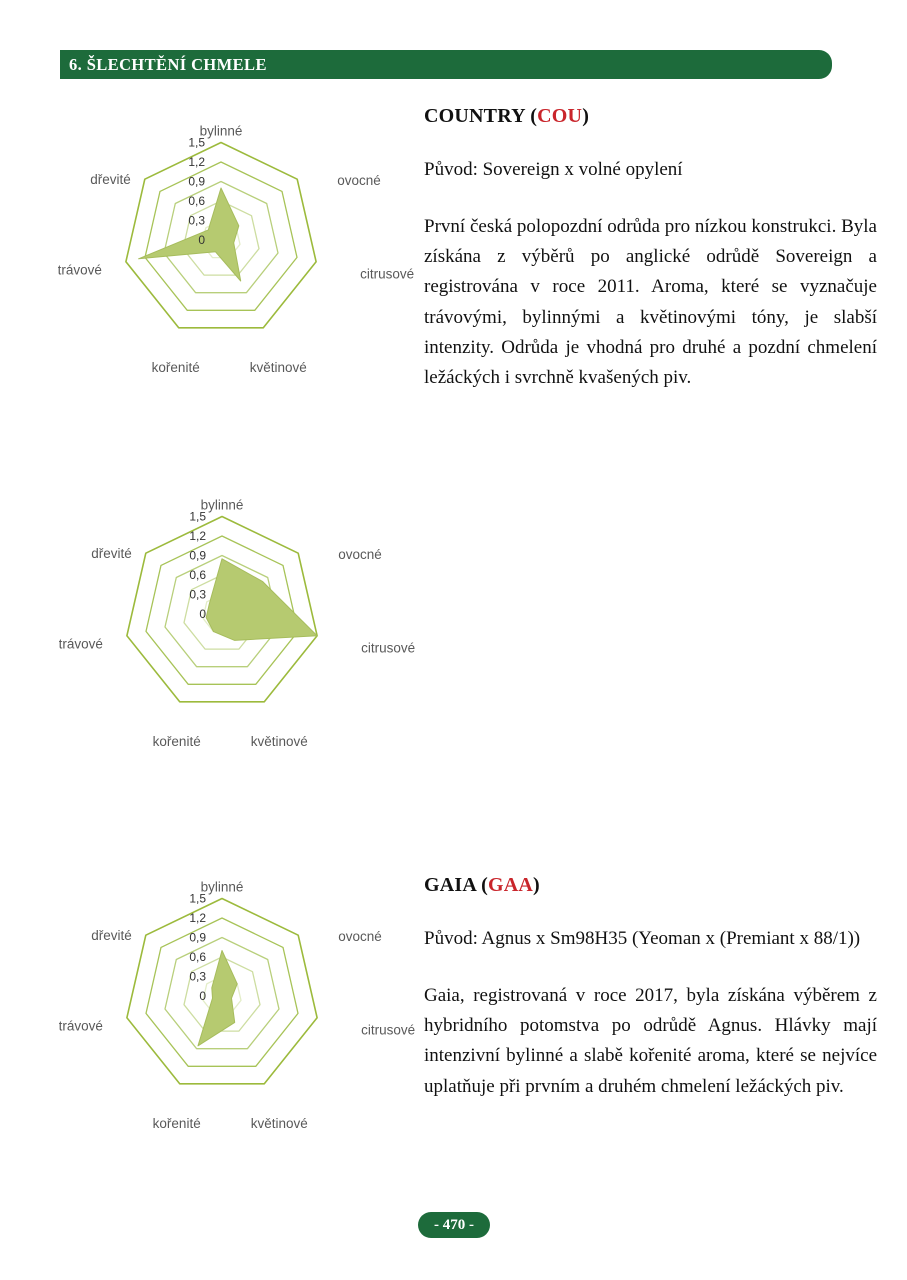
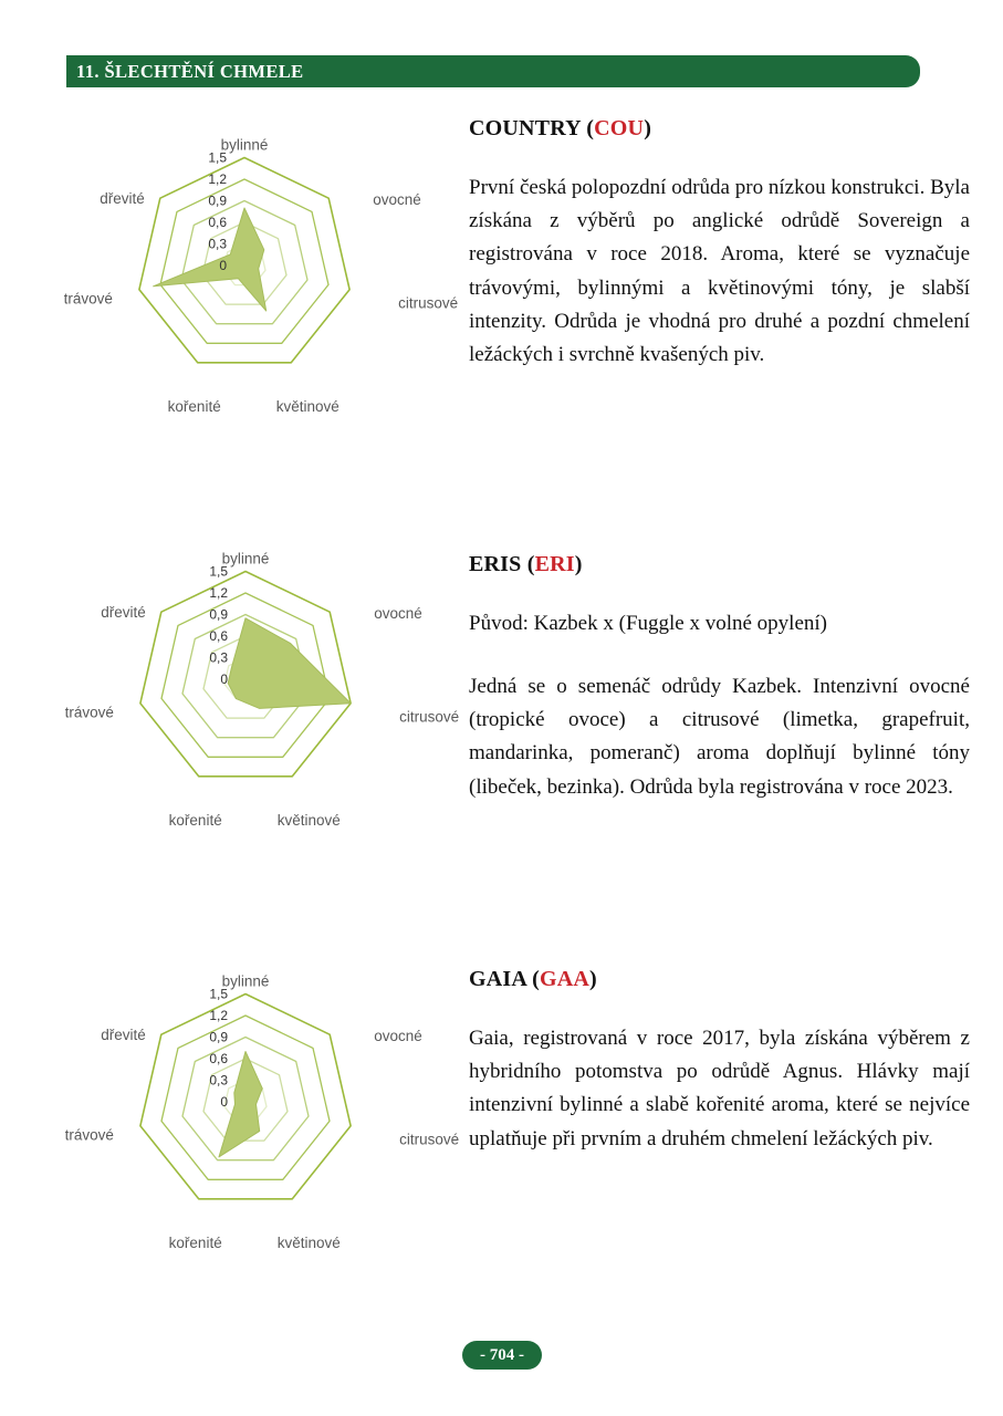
- 6. ŠLECHTĚNÍ CHMELE
+ 11. ŠLECHTĚNÍ CHMELE
  0
  0,3
  0,6
  0,9
  1,2
  1,5
  bylinné
  ovocné
  citrusové
  květinové
  kořenité
  trávové
  dřevité
  COUNTRY (COU)
- Původ: Sovereign x volné opylení
- První česká polopozdní odrůda pro nízkou konstrukci. Byla získána z výběrů po anglické odrůdě Sovereign a registrována v roce 2011. Aroma, které se vyznačuje trávovými, bylinnými a květinovými tóny, je slabší intenzity. Odrůda je vhodná pro druhé a pozdní chmelení ležáckých i svrchně kvašených piv.
+ První česká polopozdní odrůda pro nízkou konstrukci. Byla získána z výběrů po anglické odrůdě Sovereign a registrována v roce 2018. Aroma, které se vyznačuje trávovými, bylinnými a květinovými tóny, je slabší intenzity. Odrůda je vhodná pro druhé a pozdní chmelení ležáckých i svrchně kvašených piv.
  0
  0,3
  0,6
  0,9
  1,2
  1,5
  bylinné
  ovocné
  citrusové
  květinové
  kořenité
  trávové
  dřevité
+ ERIS (ERI)
+ Původ: Kazbek x (Fuggle x volné opylení)
+ Jedná se o semenáč odrůdy Kazbek. Intenzivní ovocné (tropické ovoce) a citrusové (limetka, grapefruit, mandarinka, pomeranč) aroma doplňují bylinné tóny (libeček, bezinka). Odrůda byla registrována v roce 2023.
  0
  0,3
  0,6
  0,9
  1,2
  1,5
  bylinné
  ovocné
  citrusové
  květinové
  kořenité
  trávové
  dřevité
  GAIA (GAA)
- Původ: Agnus x Sm98H35 (Yeoman x (Premiant x 88/1))
  Gaia, registrovaná v roce 2017, byla získána výběrem z hybridního potomstva po odrůdě Agnus. Hlávky mají intenzivní bylinné a slabě kořenité aroma, které se nejvíce uplatňuje při prvním a druhém chmelení ležáckých piv.
- - 470 -
+ - 704 -
